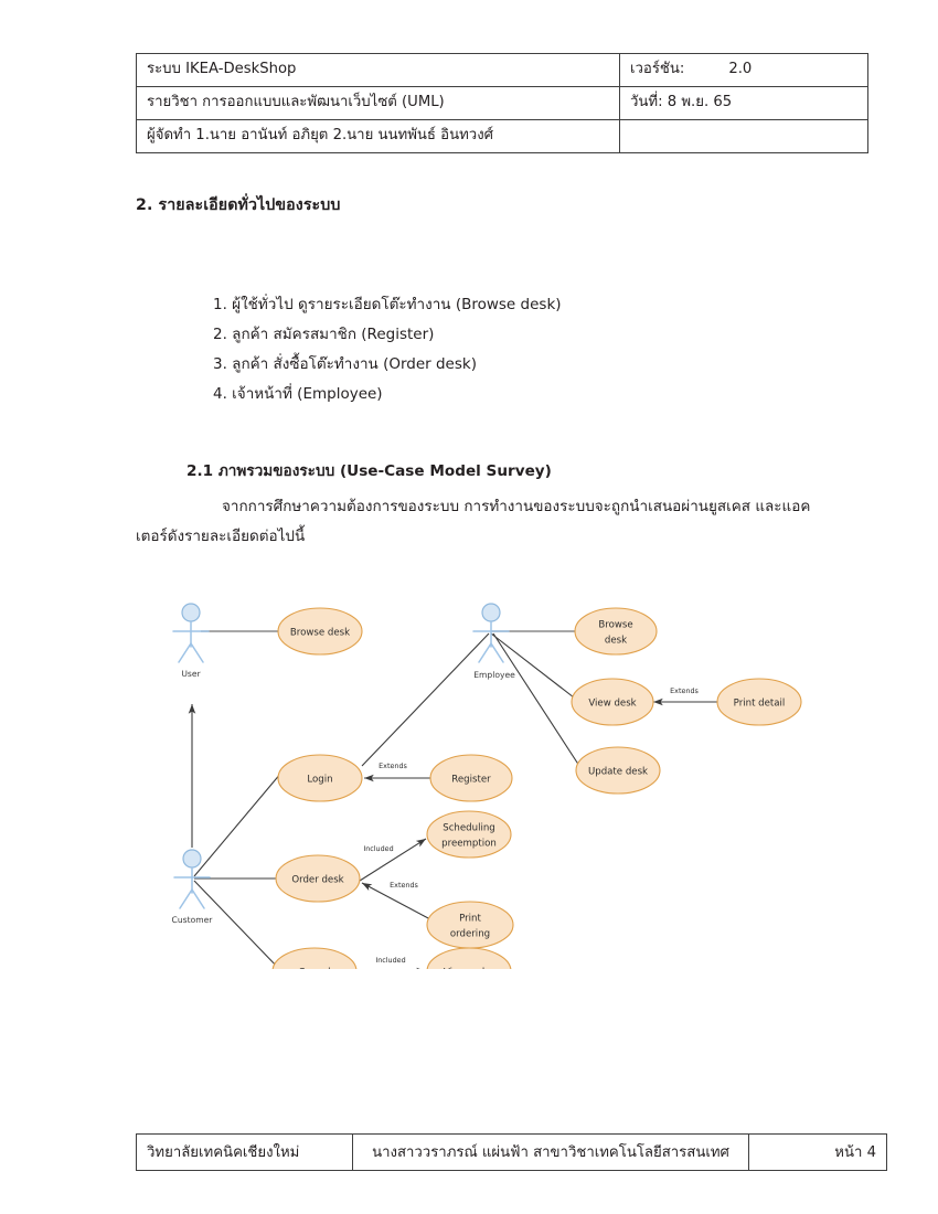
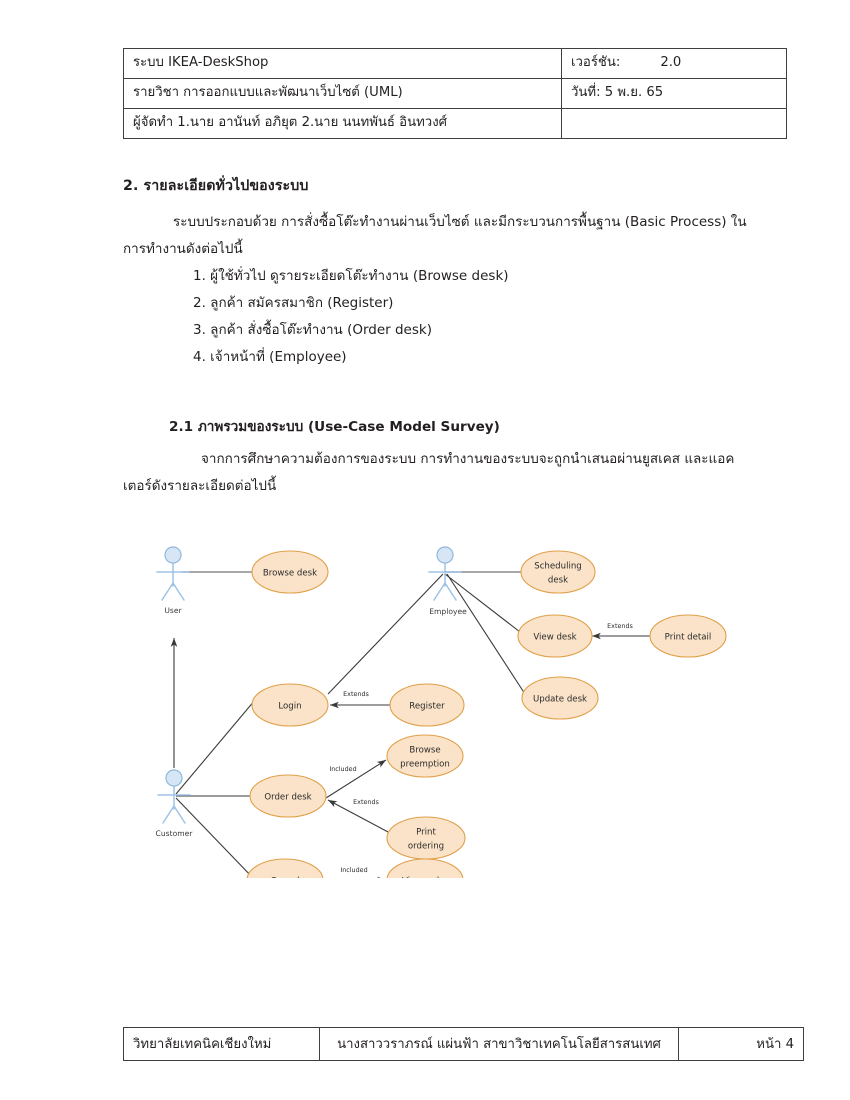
  ระบบ IKEA-DeskShop	เวอร์ชัน: 2.0
- รายวิชา การออกแบบและพัฒนาเว็บไซต์ (UML)	วันที่: 8 พ.ย. 65
+ รายวิชา การออกแบบและพัฒนาเว็บไซต์ (UML)	วันที่: 5 พ.ย. 65
  ผู้จัดทำ 1.นาย อานันท์ อภิยุต 2.นาย นนทพันธ์ อินทวงศ์
  2. รายละเอียดทั่วไปของระบบ
+ ระบบประกอบด้วย การสั่งซื้อโต๊ะทำงานผ่านเว็บไซต์ และมีกระบวนการพื้นฐาน (Basic Process) ในการทำงานดังต่อไปนี้
  1. ผู้ใช้ทั่วไป ดูรายระเอียดโต๊ะทำงาน (Browse desk)
  2. ลูกค้า สมัครสมาชิก (Register)
  3. ลูกค้า สั่งซื้อโต๊ะทำงาน (Order desk)
  4. เจ้าหน้าที่ (Employee)
  2.1 ภาพรวมของระบบ (Use-Case Model Survey)
  จากการศึกษาความต้องการของระบบ การทำงานของระบบจะถูกนำเสนอผ่านยูสเคส และแอคเตอร์ดังรายละเอียดต่อไปนี้
  User
  Employee
  Customer
  Browse desk
- Browse
+ Scheduling
  desk
  View desk
  Print detail
  Update desk
  Login
  Register
  Order desk
- Scheduling
+ Browse
  preemption
  Print
  ordering
  Extends
  Extends
  Included
  Extends
  Included
  วิทยาลัยเทคนิคเชียงใหม่	นางสาววราภรณ์ แผ่นฟ้า สาขาวิชาเทคโนโลยีสารสนเทศ	หน้า 4
